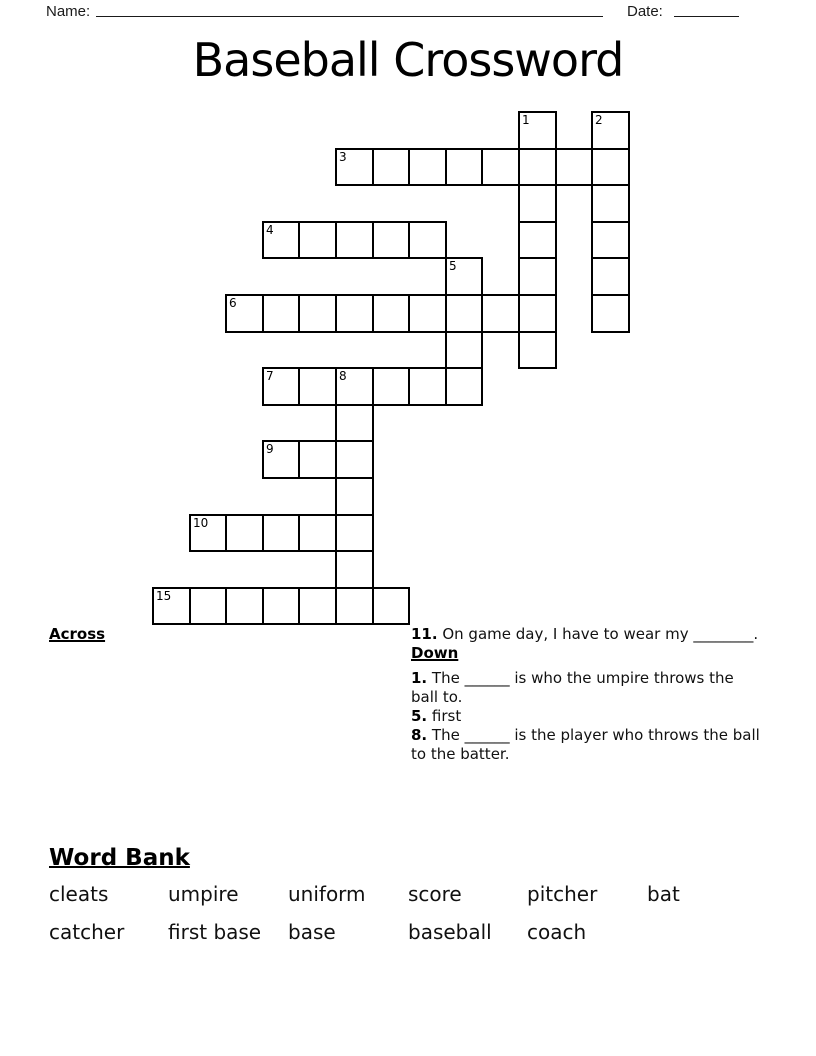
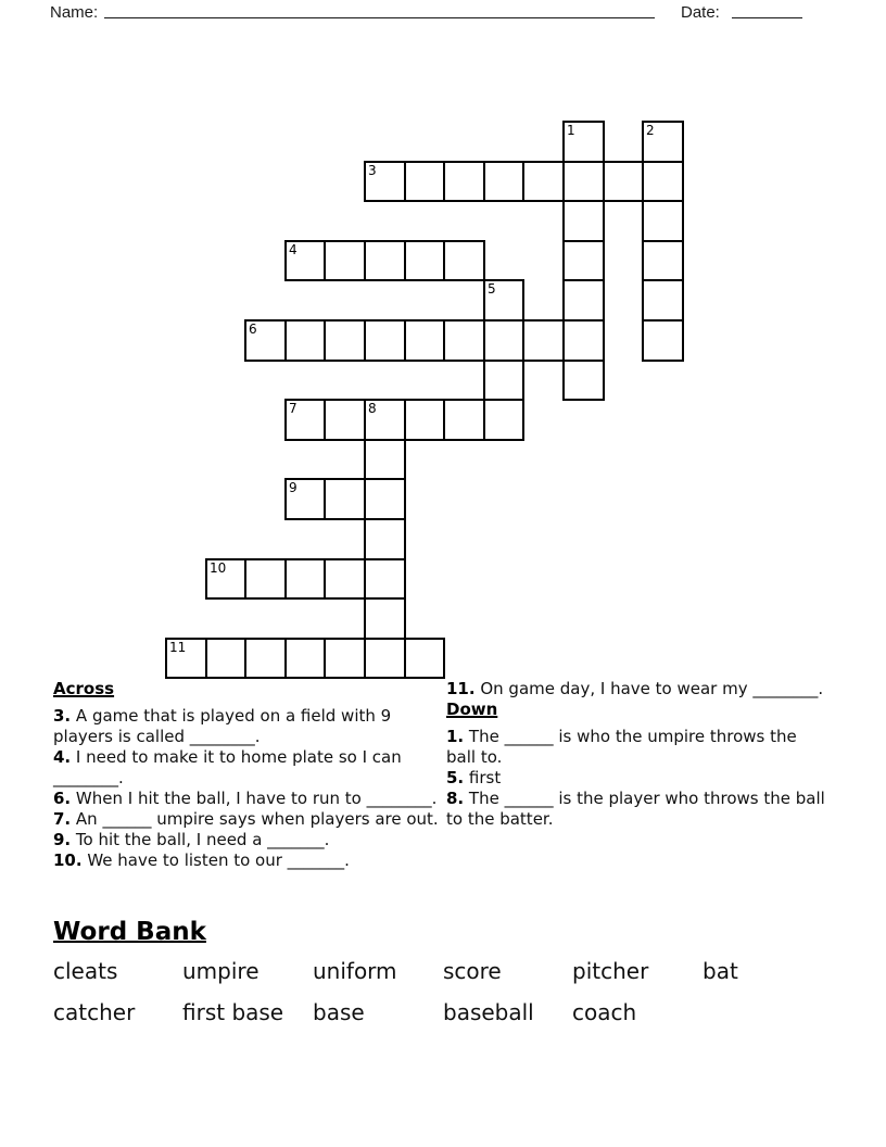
  Name:
  Date:
- Baseball Crossword
  1
  2
  3
  4
  5
  6
  7
  8
  9
  10
- 15
+ 11
  Across
+ 3. A game that is played on a field with 9 players is called ________.
+ 4. I need to make it to home plate so I can ________.
+ 6. When I hit the ball, I have to run to ________.
+ 7. An ______ umpire says when players are out.
+ 9. To hit the ball, I need a _______.
+ 10. We have to listen to our _______.
  11. On game day, I have to wear my ________.
  Down
  1. The ______ is who the umpire throws the ball to.
  5. first
  8. The ______ is the player who throws the ball to the batter.
  Word Bank
  cleats
  umpire
  uniform
  score
  pitcher
  bat
  catcher
  first base
  base
  baseball
  coach
